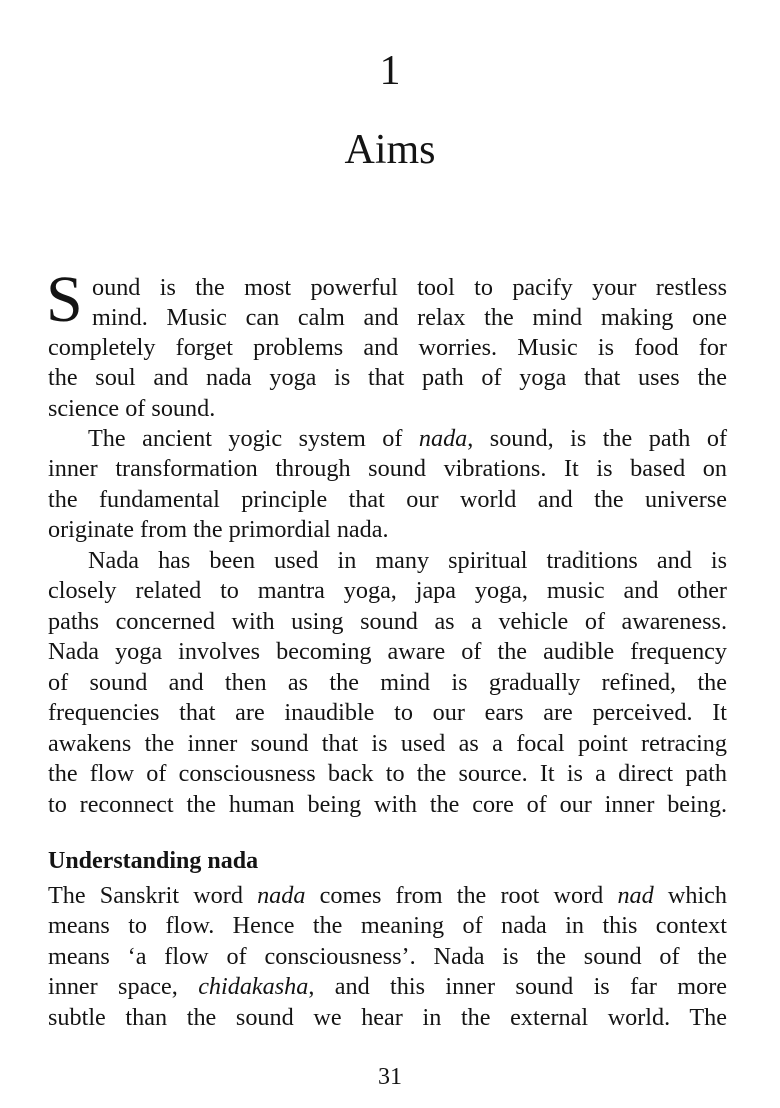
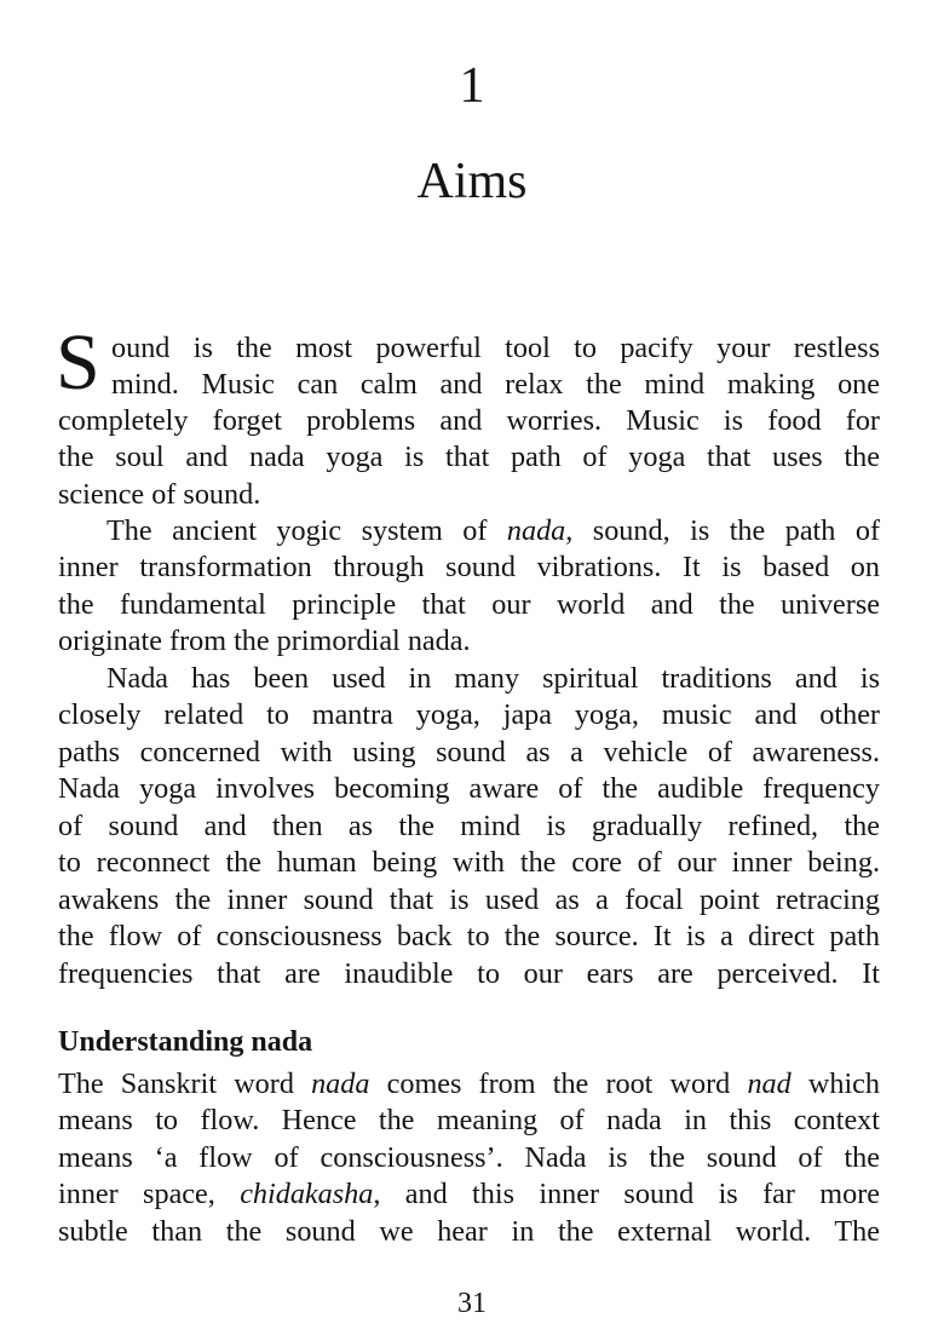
  1
  Aims
  S
  ound is the most powerful tool to pacify your restless
  mind. Music can calm and relax the mind making one
  completely forget problems and worries. Music is food for
  the soul and nada yoga is that path of yoga that uses the
  science of sound.
  The ancient yogic system of nada, sound, is the path of
  inner transformation through sound vibrations. It is based on
  the fundamental principle that our world and the universe
  originate from the primordial nada.
  Nada has been used in many spiritual traditions and is
  closely related to mantra yoga, japa yoga, music and other
  paths concerned with using sound as a vehicle of awareness.
  Nada yoga involves becoming aware of the audible frequency
  of sound and then as the mind is gradually refined, the
- frequencies that are inaudible to our ears are perceived. It
+ to reconnect the human being with the core of our inner being.
  awakens the inner sound that is used as a focal point retracing
  the flow of consciousness back to the source. It is a direct path
- to reconnect the human being with the core of our inner being.
+ frequencies that are inaudible to our ears are perceived. It
  Understanding nada
  The Sanskrit word nada comes from the root word nad which
  means to flow. Hence the meaning of nada in this context
  means ‘a flow of consciousness’. Nada is the sound of the
  inner space, chidakasha, and this inner sound is far more
  subtle than the sound we hear in the external world. The
  31
